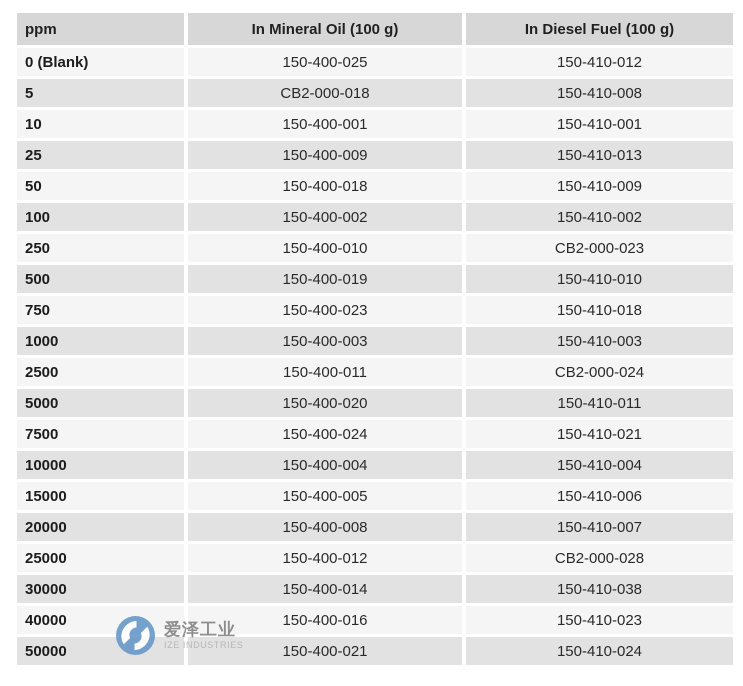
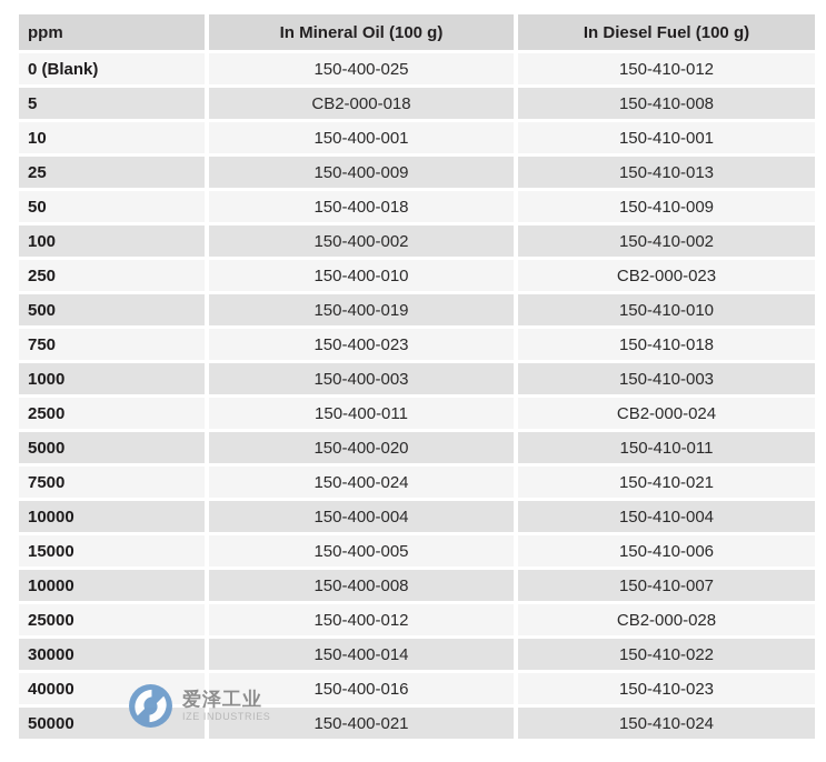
  ppm	In Mineral Oil (100 g)	In Diesel Fuel (100 g)
  0 (Blank)	150-400-025	150-410-012
  5	CB2-000-018	150-410-008
  10	150-400-001	150-410-001
  25	150-400-009	150-410-013
  50	150-400-018	150-410-009
  100	150-400-002	150-410-002
  250	150-400-010	CB2-000-023
  500	150-400-019	150-410-010
  750	150-400-023	150-410-018
  1000	150-400-003	150-410-003
  2500	150-400-011	CB2-000-024
  5000	150-400-020	150-410-011
  7500	150-400-024	150-410-021
  10000	150-400-004	150-410-004
  15000	150-400-005	150-410-006
- 20000	150-400-008	150-410-007
+ 10000	150-400-008	150-410-007
  25000	150-400-012	CB2-000-028
- 30000	150-400-014	150-410-038
+ 30000	150-400-014	150-410-022
  40000	150-400-016	150-410-023
  50000	150-400-021	150-410-024
  爱泽工业
  IZE INDUSTRIES
